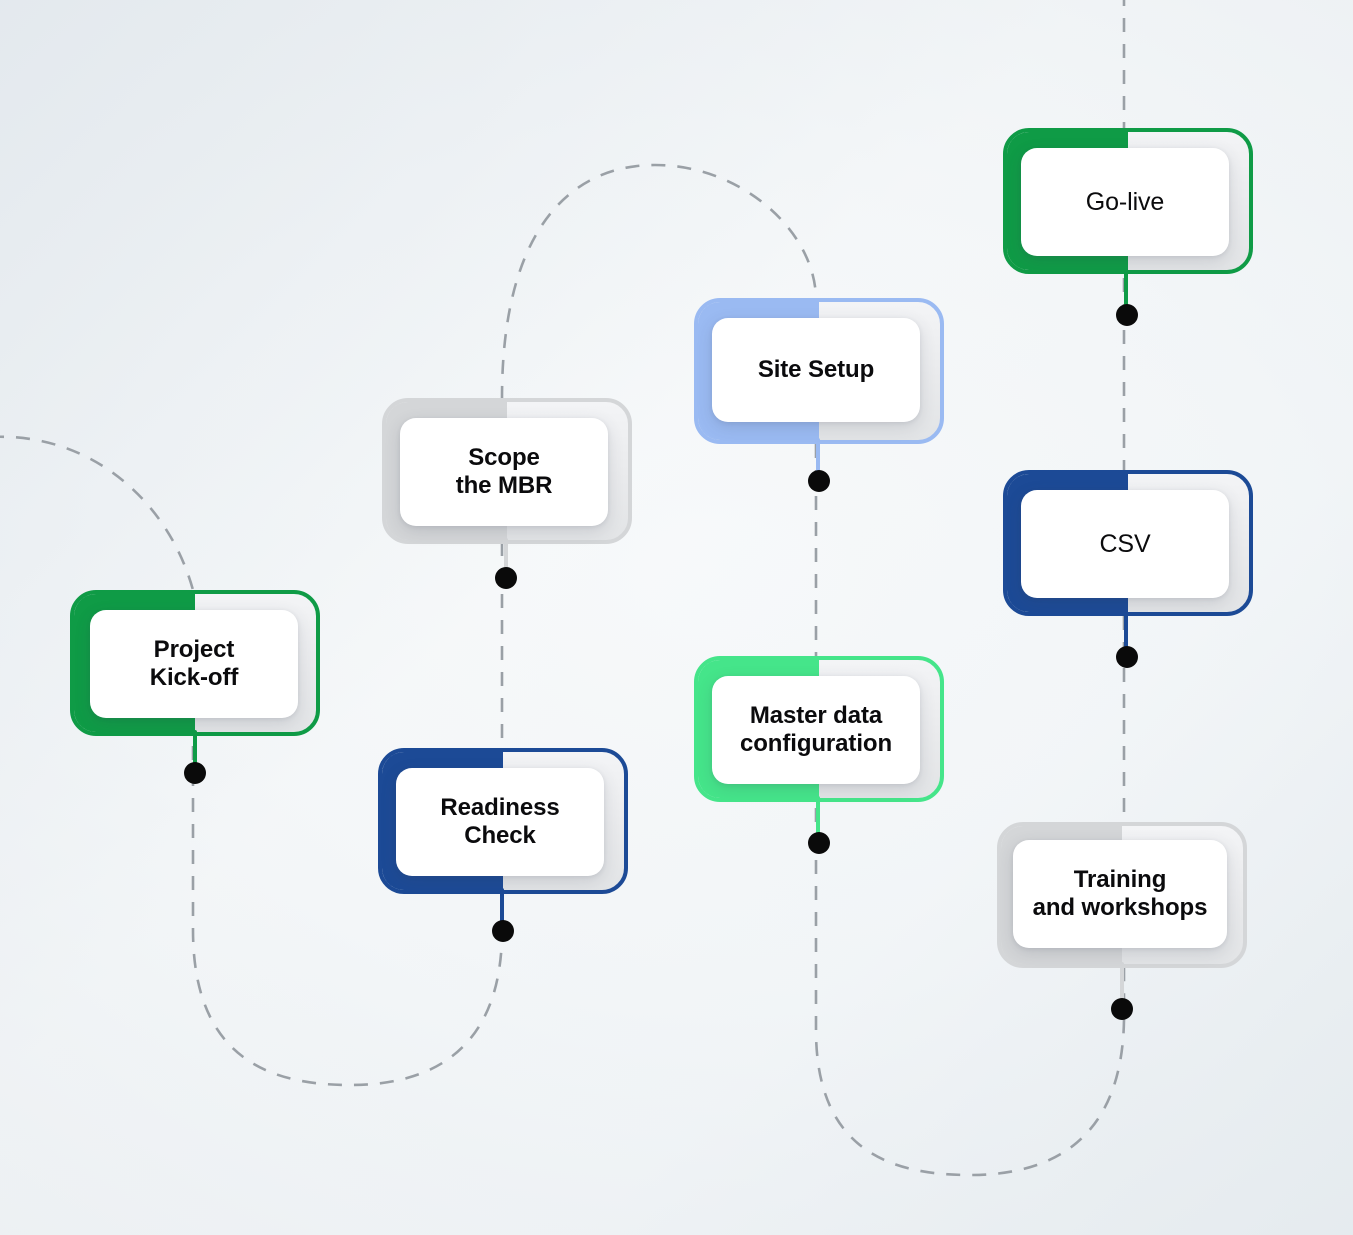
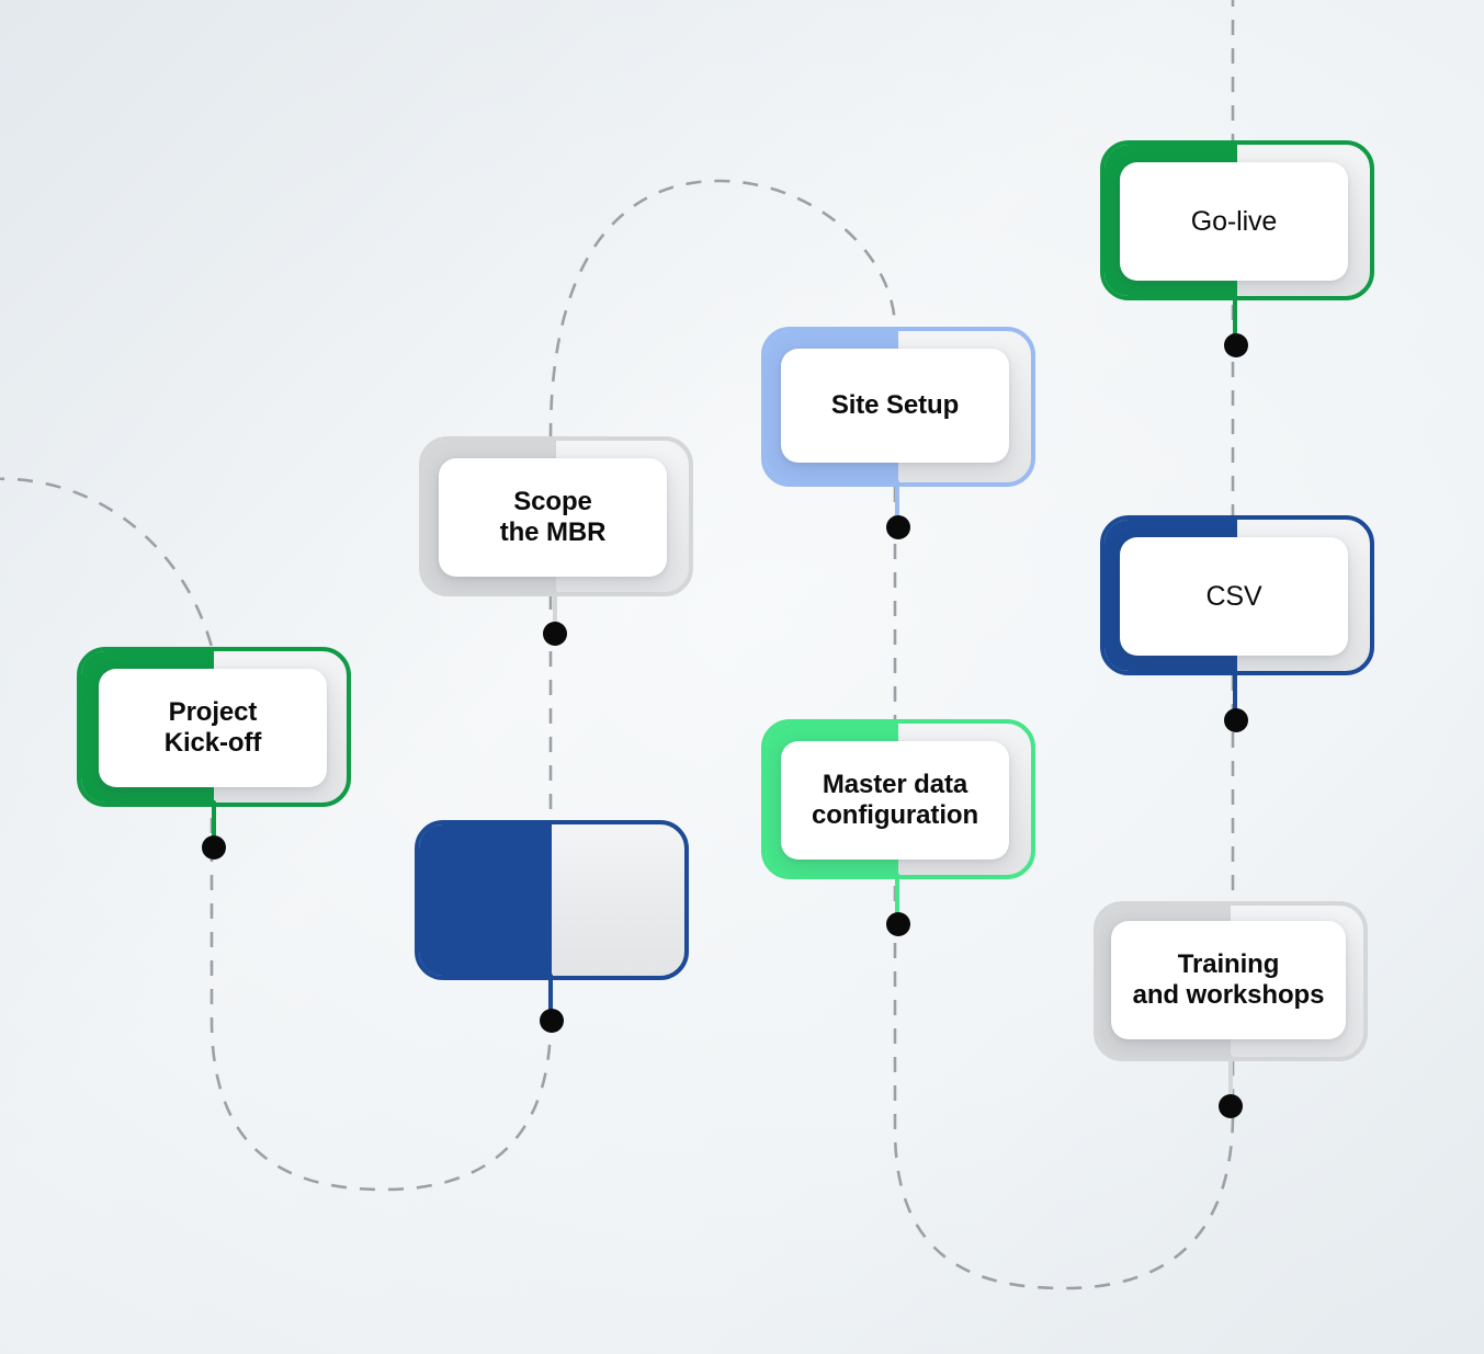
  Project
  Kick-off
  Scope
  the MBR
- Readiness
- Check
  Site Setup
  Master data
  configuration
  Go-live
  CSV
  Training
  and workshops
